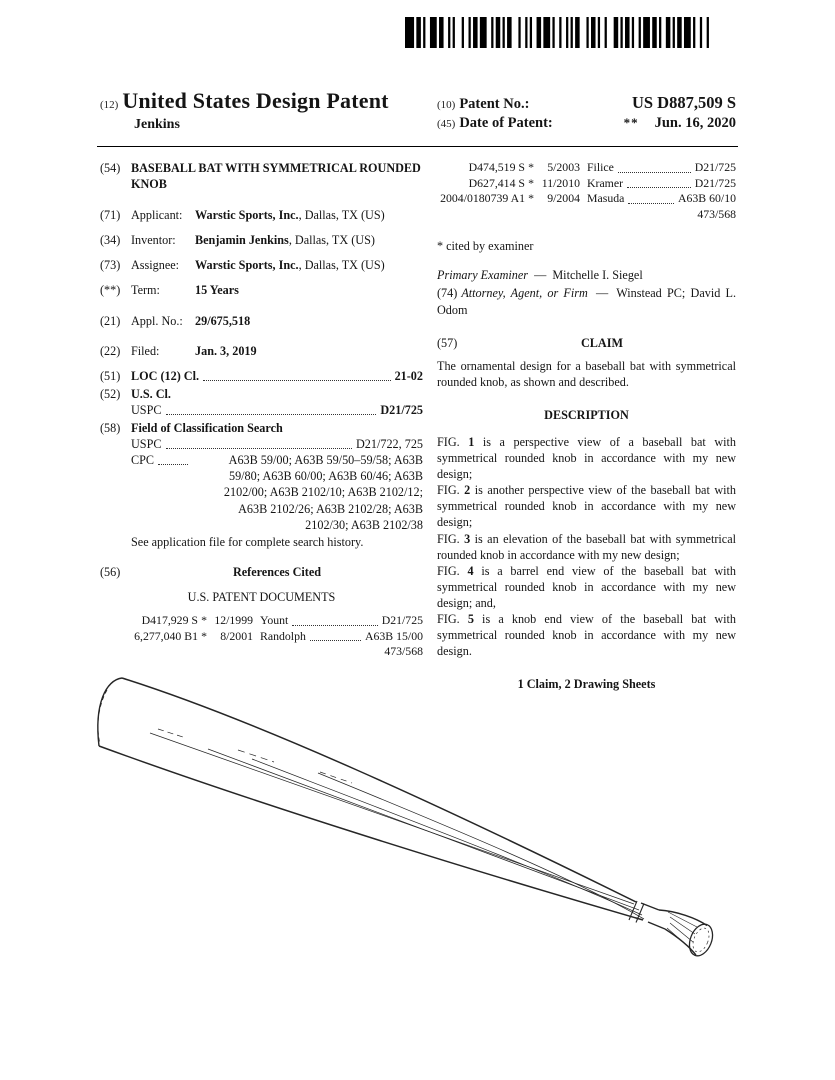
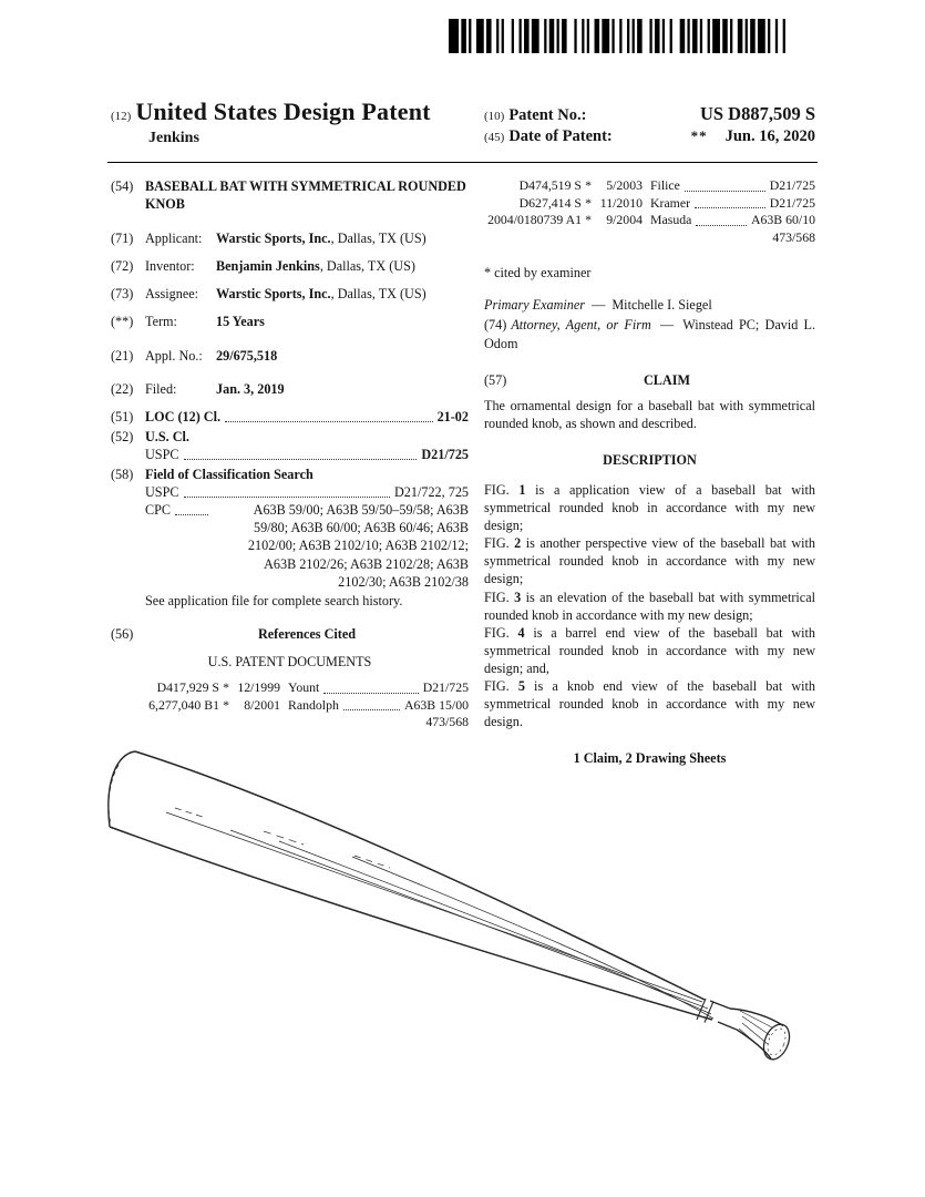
  (12) United States Design Patent
  Jenkins
  (10)
  Patent No.:
  US D887,509 S
  (45)
  Date of Patent:
  **
  Jun. 16, 2020
  (54)
  BASEBALL BAT WITH SYMMETRICAL ROUNDED KNOB
  (71)
  Applicant:
  Warstic Sports, Inc., Dallas, TX (US)
- (34)
+ (72)
  Inventor:
  Benjamin Jenkins, Dallas, TX (US)
  (73)
  Assignee:
  Warstic Sports, Inc., Dallas, TX (US)
  (**)
  Term:
  15 Years
  (21)
  Appl. No.:
  29/675,518
  (22)
  Filed:
  Jan. 3, 2019
  (51)
  LOC (12) Cl.
  21-02
  (52)
  U.S. Cl.
  USPC
  D21/725
  (58)
  Field of Classification Search
  USPC
  D21/722, 725
  CPC
  A63B 59/00; A63B 59/50–59/58; A63B
  59/80; A63B 60/00; A63B 60/46; A63B
  2102/00; A63B 2102/10; A63B 2102/12;
  A63B 2102/26; A63B 2102/28; A63B
  2102/30; A63B 2102/38
  See application file for complete search history.
  (56)
  References Cited
  U.S. PATENT DOCUMENTS
  D417,929 S
  *
  12/1999
  Yount
  D21/725
  6,277,040 B1
  *
  8/2001
  Randolph
  A63B 15/00
  473/568
  D474,519 S
  *
  5/2003
  Filice
  D21/725
  D627,414 S
  *
  11/2010
  Kramer
  D21/725
  2004/0180739 A1
  *
  9/2004
  Masuda
  A63B 60/10
  473/568
  * cited by examiner
  Primary Examiner — Mitchelle I. Siegel
  (74) Attorney, Agent, or Firm — Winstead PC; David L. Odom
  (57)
  CLAIM
  The ornamental design for a baseball bat with symmetrical rounded knob, as shown and described.
  DESCRIPTION
- FIG. 1 is a perspective view of a baseball bat with symmetrical rounded knob in accordance with my new design;
+ FIG. 1 is a application view of a baseball bat with symmetrical rounded knob in accordance with my new design;
  FIG. 2 is another perspective view of the baseball bat with symmetrical rounded knob in accordance with my new design;
  FIG. 3 is an elevation of the baseball bat with symmetrical rounded knob in accordance with my new design;
  FIG. 4 is a barrel end view of the baseball bat with symmetrical rounded knob in accordance with my new design; and,
  FIG. 5 is a knob end view of the baseball bat with symmetrical rounded knob in accordance with my new design.
  1 Claim, 2 Drawing Sheets
